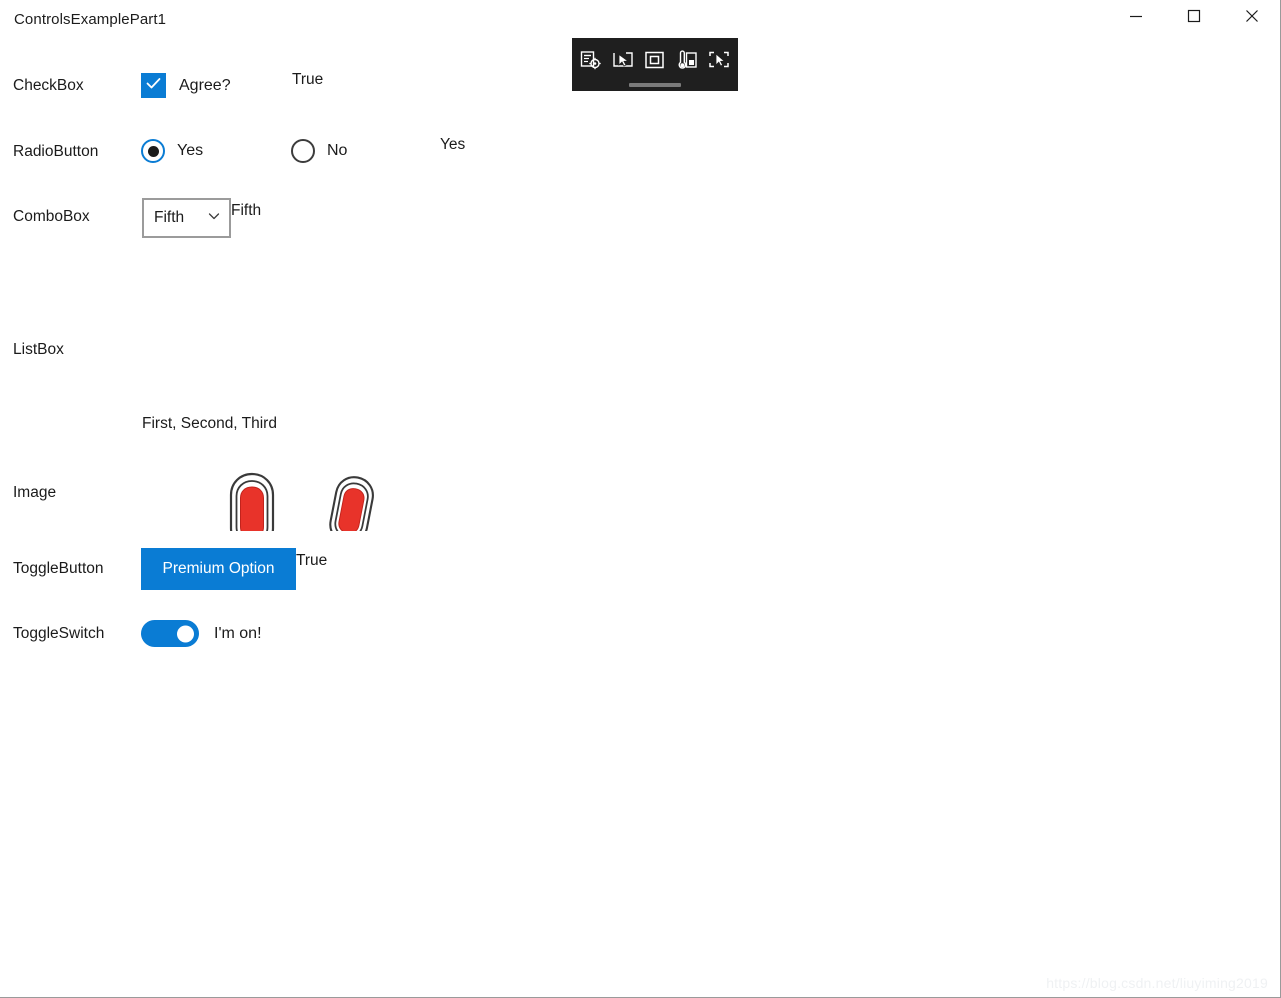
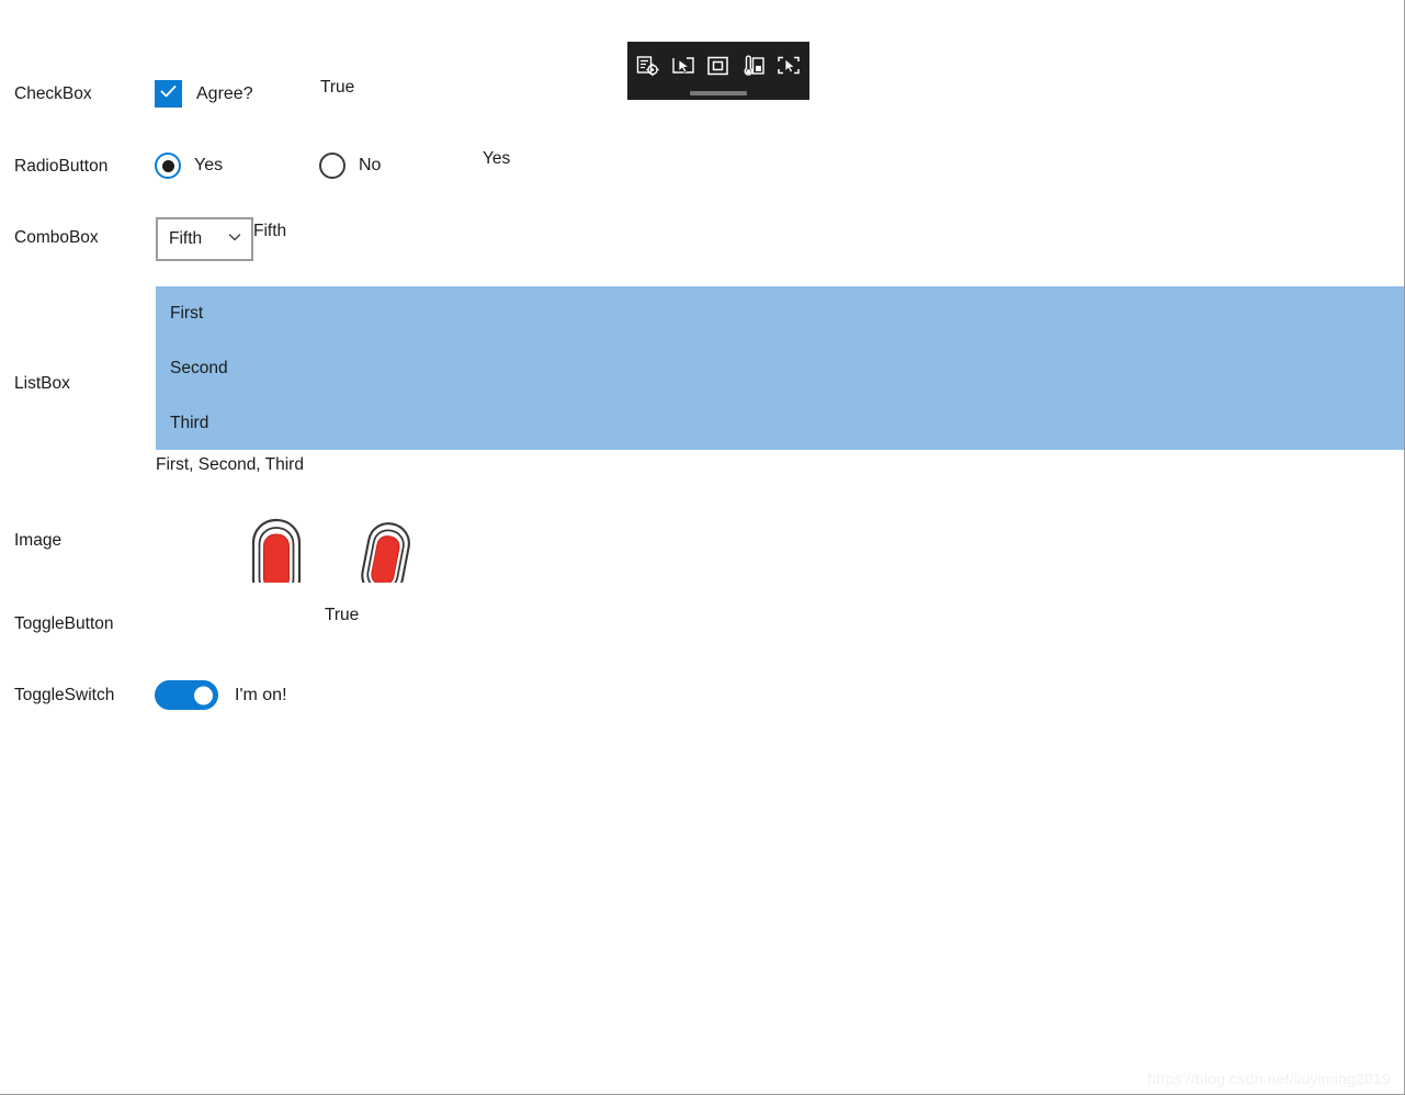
- ControlsExamplePart1
  CheckBox
  Agree?
  True
  RadioButton
  Yes
  No
  Yes
  ComboBox
  Fifth
  Fifth
  ListBox
+ First
+ Second
+ Third
  First, Second, Third
  Image
  ToggleButton
- Premium Option
  True
  ToggleSwitch
  I'm on!
